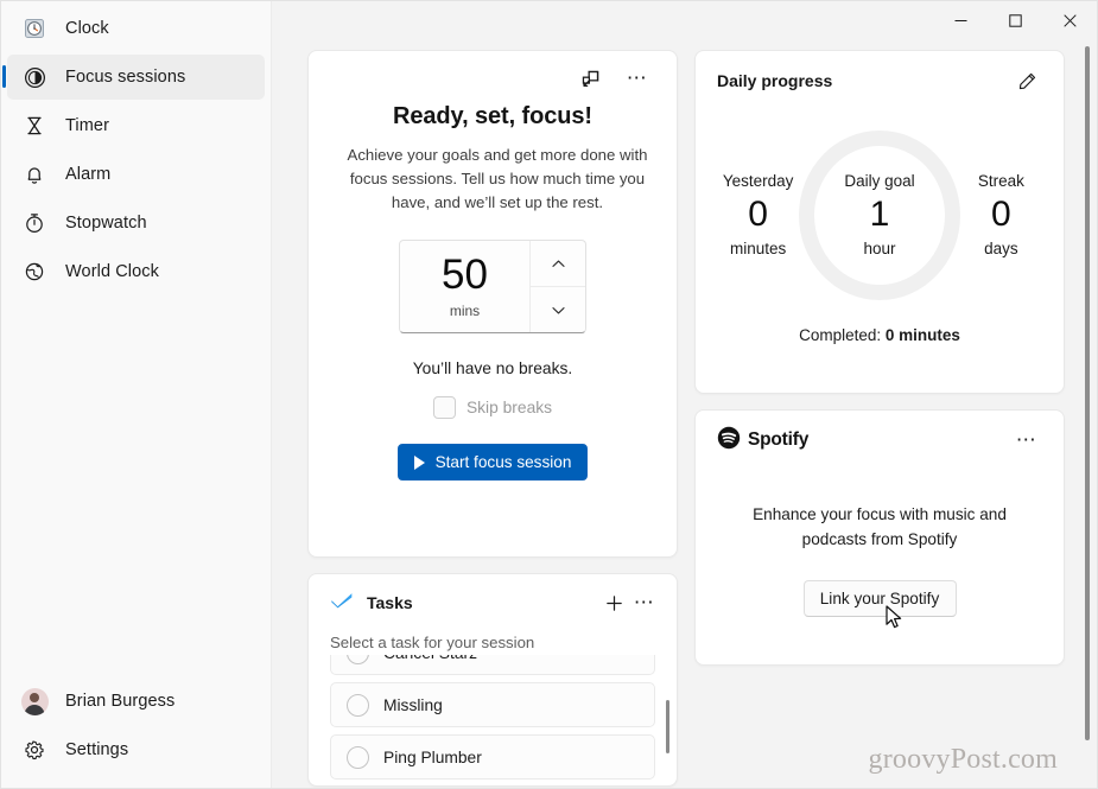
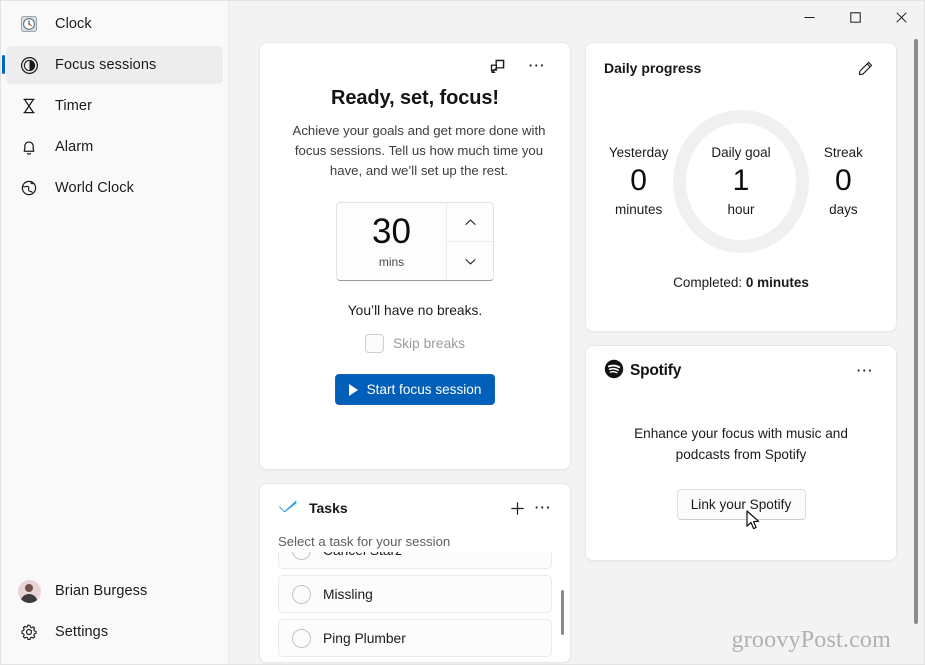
  Clock
  Focus sessions
  Timer
  Alarm
- Stopwatch
  World Clock
  Brian Burgess
  Settings
  ⋯
  Ready, set, focus!
  Achieve your goals and get more done with focus sessions. Tell us how much time you have, and we’ll set up the rest.
- 50
+ 30
  mins
  You’ll have no breaks.
  Skip breaks
  Start focus session
  Tasks
  ⋯
  Select a task for your session
  Missling
  Ping Plumber
  Daily progress
  Yesterday
  0
  minutes
  Daily goal
  1
  hour
  Streak
  0
  days
  Completed: 0 minutes
  Spotify
  ⋯
  Enhance your focus with music and podcasts from Spotify
  Link your Spotify
  groovyPost.com
